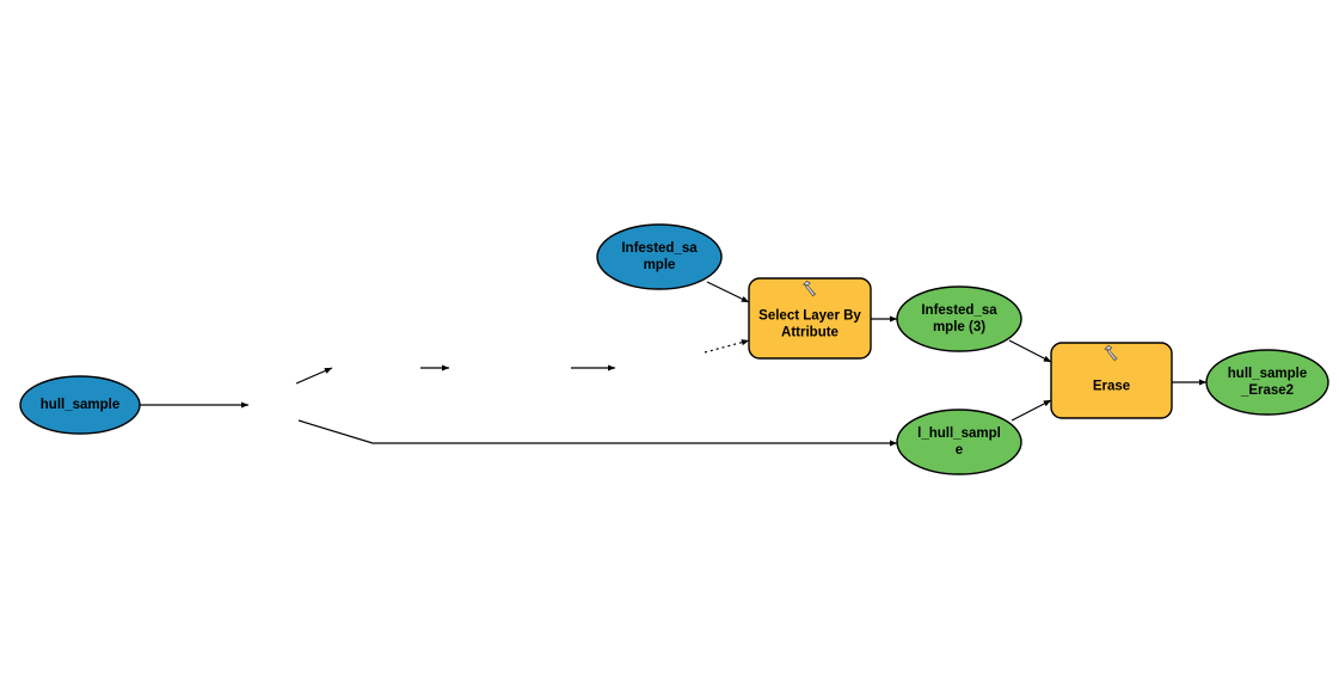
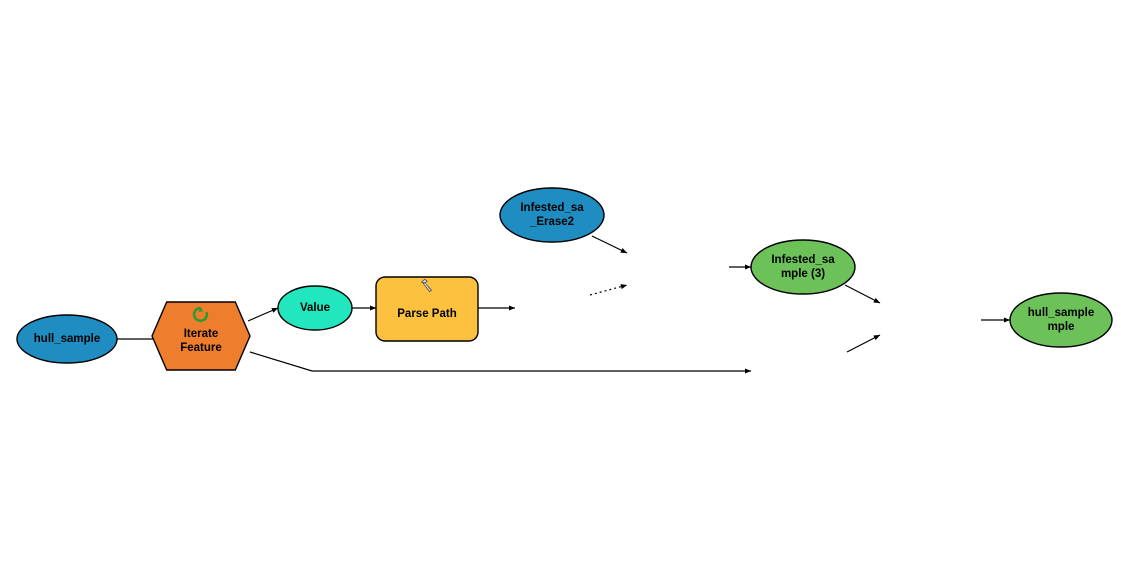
  hull_sample
+ Iterate
+ Feature
+ Value
+ Parse Path
  Infested_sa
- mple
+ _Erase2
- Select Layer By
- Attribute
  Infested_sa
  mple (3)
- l_hull_sampl
- e
- Erase
  hull_sample
- _Erase2
+ mple
